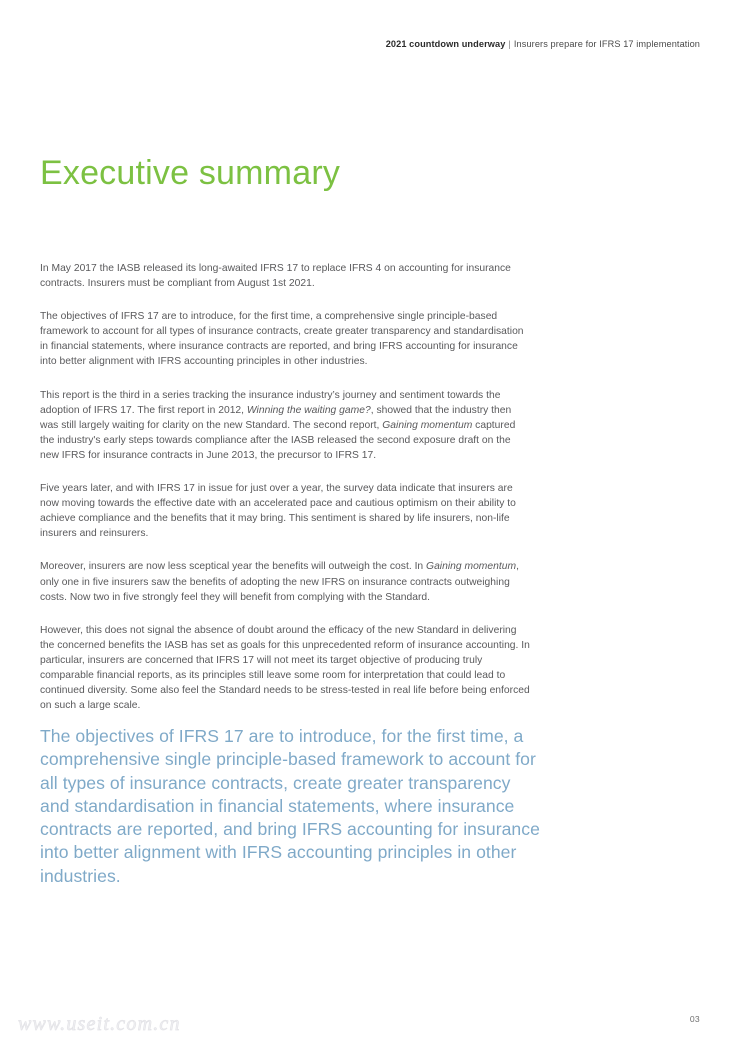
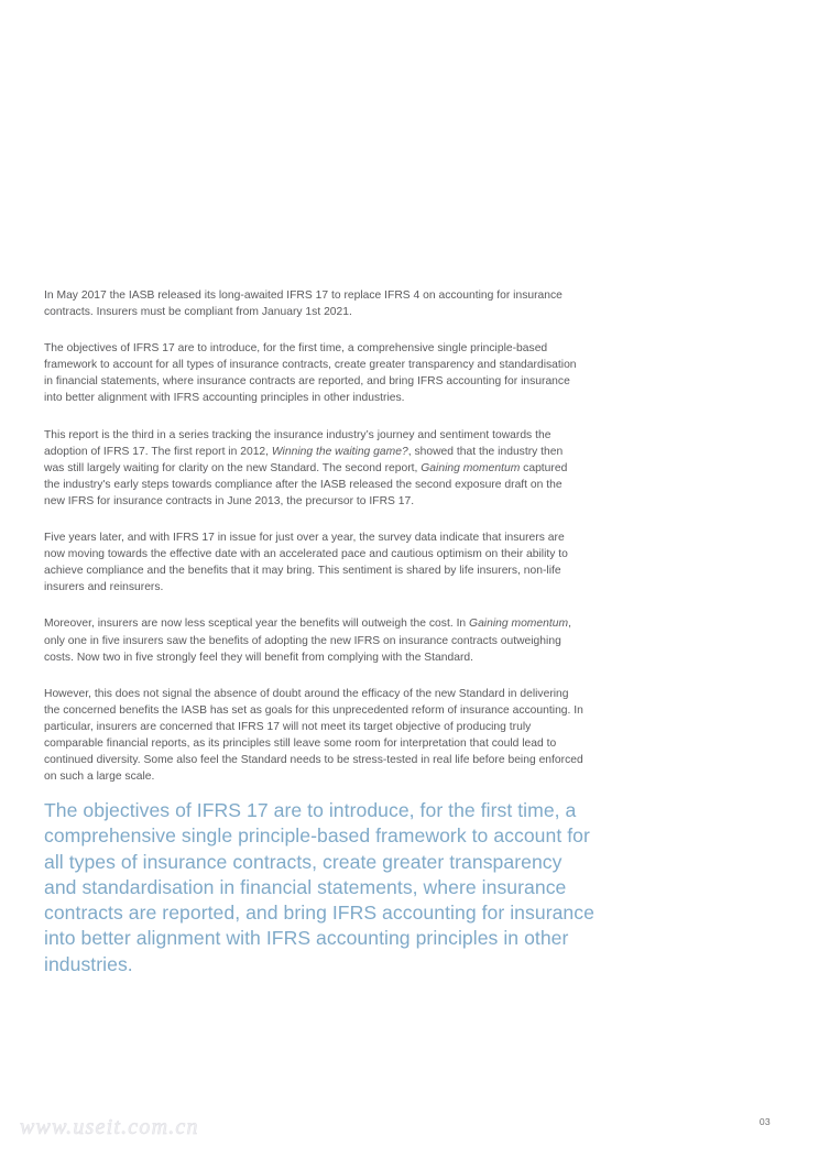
- 2021 countdown underway | Insurers prepare for IFRS 17 implementation
- Executive summary
- In May 2017 the IASB released its long-awaited IFRS 17 to replace IFRS 4 on accounting for insurance contracts. Insurers must be compliant from August 1st 2021.
+ In May 2017 the IASB released its long-awaited IFRS 17 to replace IFRS 4 on accounting for insurance contracts. Insurers must be compliant from January 1st 2021.
  The objectives of IFRS 17 are to introduce, for the first time, a comprehensive single principle-based framework to account for all types of insurance contracts, create greater transparency and standardisation in financial statements, where insurance contracts are reported, and bring IFRS accounting for insurance into better alignment with IFRS accounting principles in other industries.
  This report is the third in a series tracking the insurance industry’s journey and sentiment towards the adoption of IFRS 17. The first report in 2012, Winning the waiting game?, showed that the industry then was still largely waiting for clarity on the new Standard. The second report, Gaining momentum captured the industry's early steps towards compliance after the IASB released the second exposure draft on the new IFRS for insurance contracts in June 2013, the precursor to IFRS 17.
  Five years later, and with IFRS 17 in issue for just over a year, the survey data indicate that insurers are now moving towards the effective date with an accelerated pace and cautious optimism on their ability to achieve compliance and the benefits that it may bring. This sentiment is shared by life insurers, non-life insurers and reinsurers.
  Moreover, insurers are now less sceptical year the benefits will outweigh the cost. In Gaining momentum, only one in five insurers saw the benefits of adopting the new IFRS on insurance contracts outweighing costs. Now two in five strongly feel they will benefit from complying with the Standard.
  However, this does not signal the absence of doubt around the efficacy of the new Standard in delivering the concerned benefits the IASB has set as goals for this unprecedented reform of insurance accounting. In particular, insurers are concerned that IFRS 17 will not meet its target objective of producing truly comparable financial reports, as its principles still leave some room for interpretation that could lead to continued diversity. Some also feel the Standard needs to be stress-tested in real life before being enforced on such a large scale.
  The objectives of IFRS 17 are to introduce, for the first time, a comprehensive single principle-based framework to account for all types of insurance contracts, create greater transparency and standardisation in financial statements, where insurance contracts are reported, and bring IFRS accounting for insurance into better alignment with IFRS accounting principles in other industries.
  03
  www.useit.com.cn
